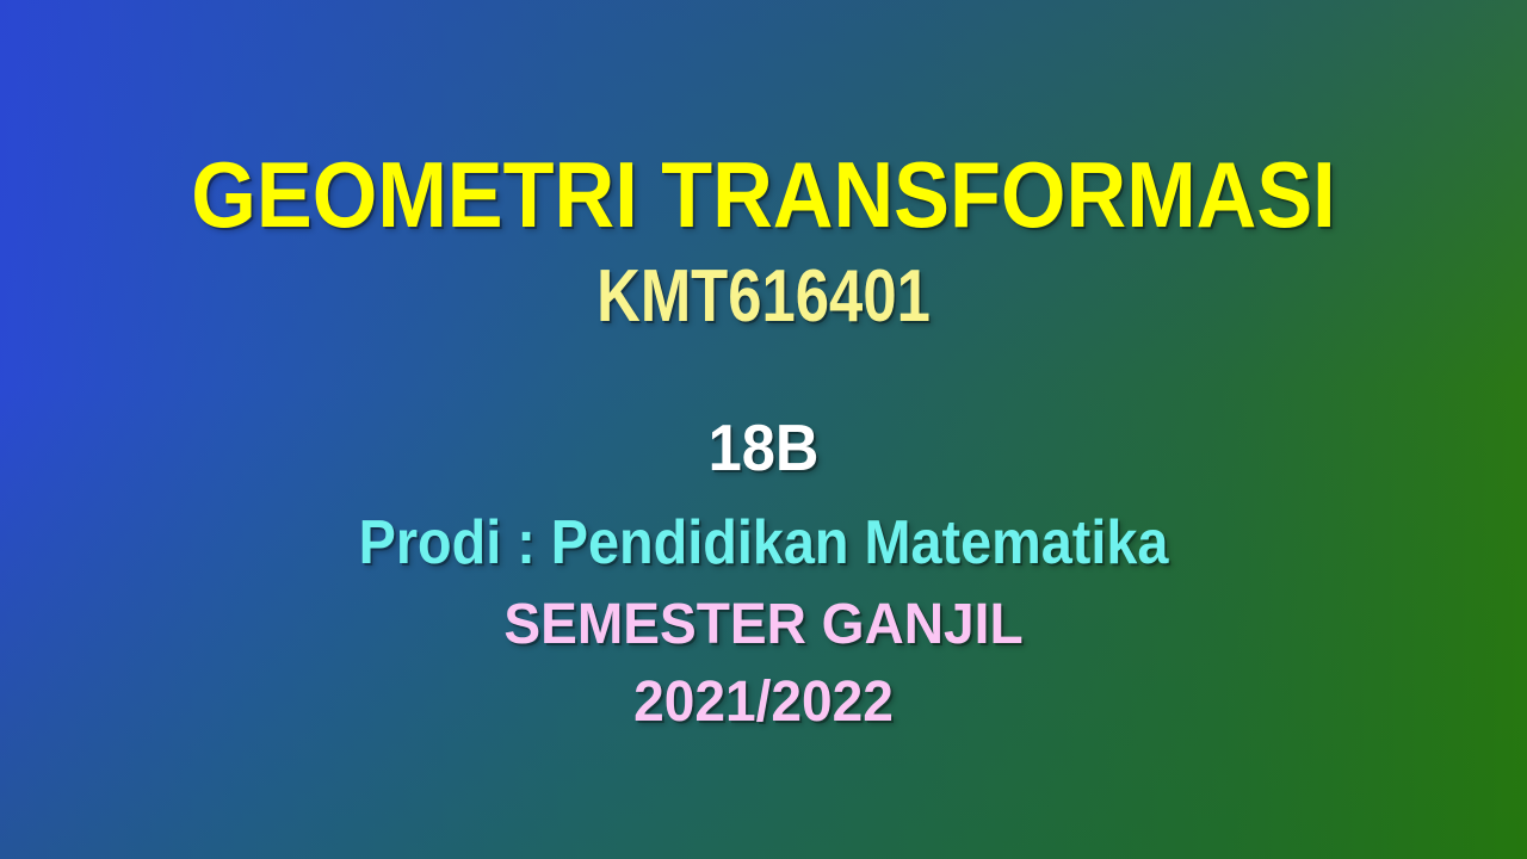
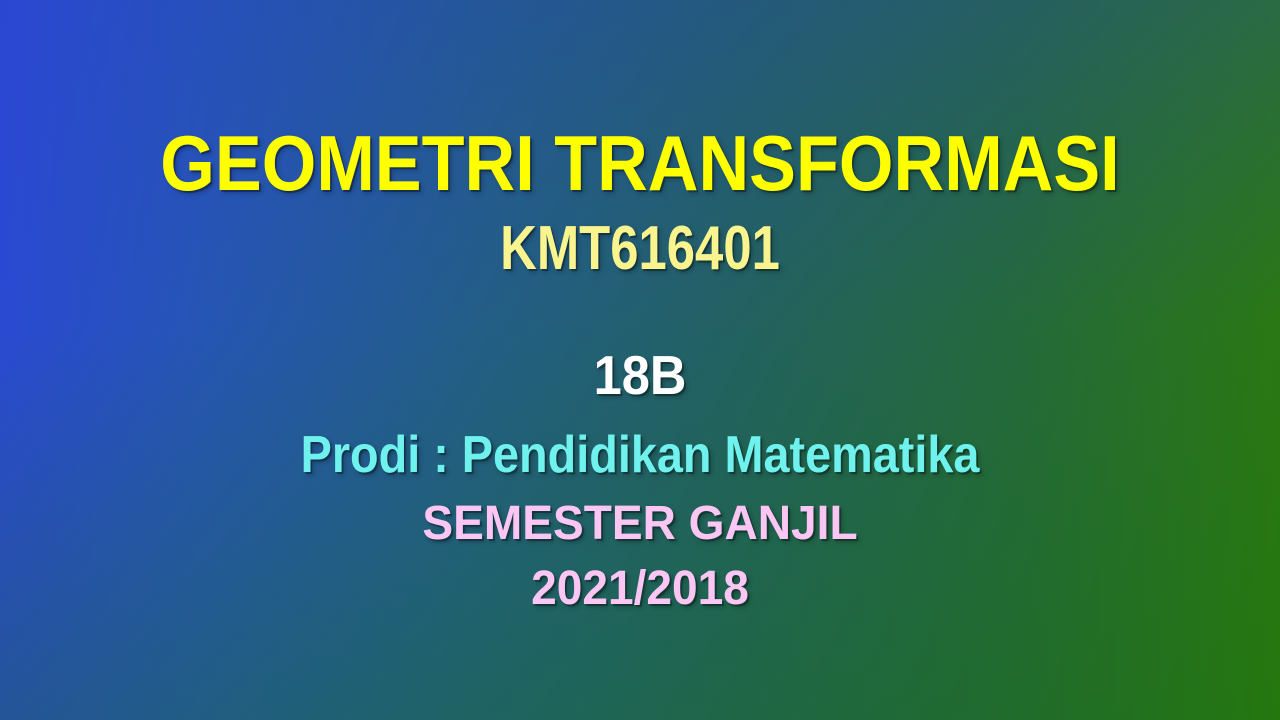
  GEOMETRI TRANSFORMASI
  KMT616401
  18B
  Prodi : Pendidikan Matematika
  SEMESTER GANJIL
- 2021/2022
+ 2021/2018
